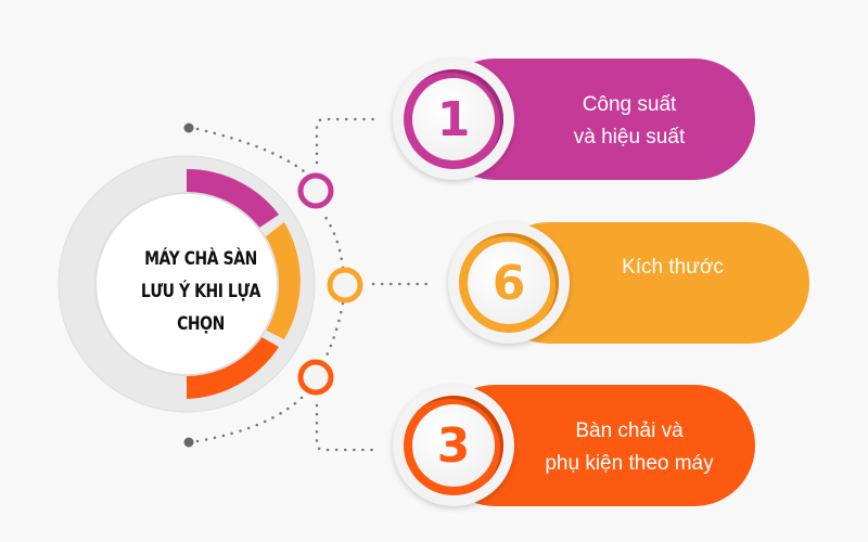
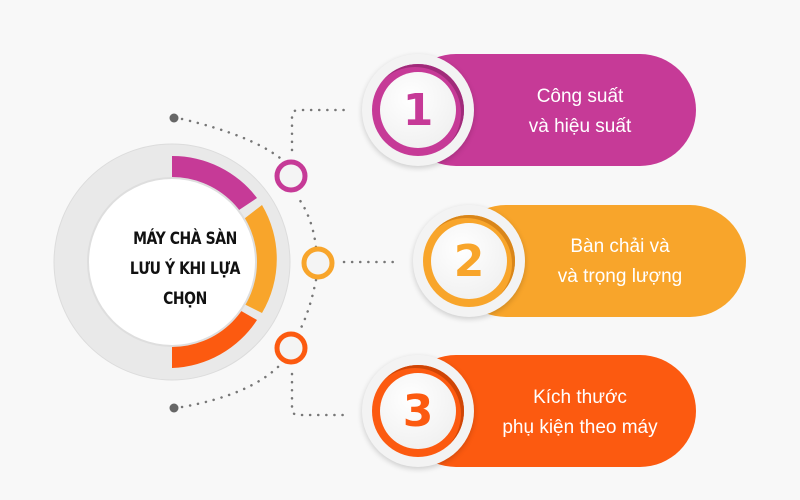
  MÁY CHÀ SÀN
  LƯU Ý KHI LỰA CHỌN
  Công suất
  và hiệu suất
  1
- Kích thước
+ Bàn chải và
+ và trọng lượng
- 6
+ 2
- Bàn chải và
+ Kích thước
  phụ kiện theo máy
  3
